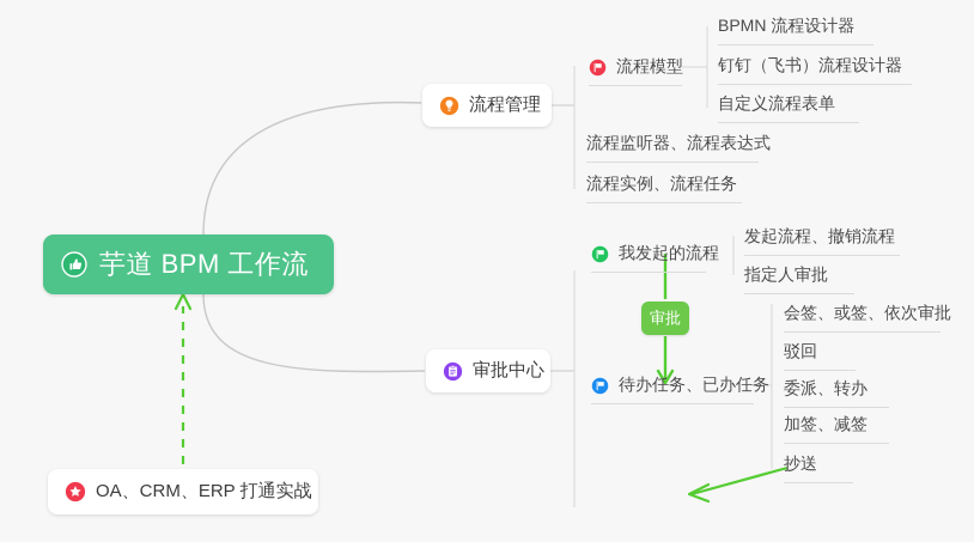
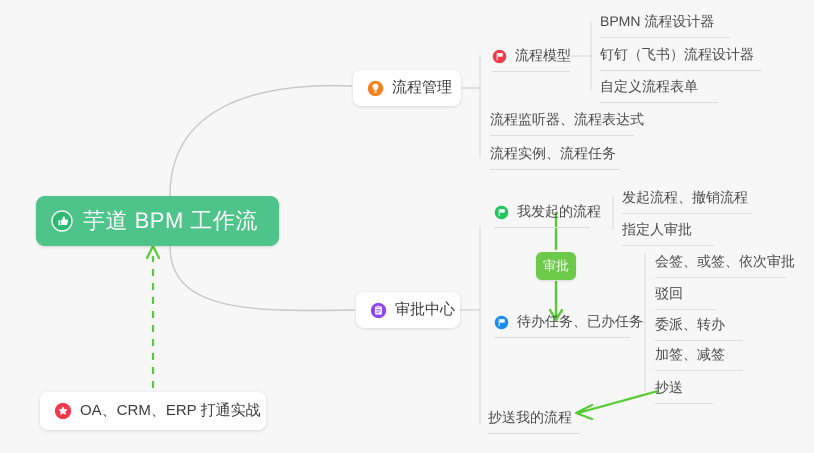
  芋道 BPM 工作流
  流程管理
  流程模型
  BPMN 流程设计器
  钉钉（飞书）流程设计器
  自定义流程表单
  流程监听器、流程表达式
  流程实例、流程任务
  审批中心
  我发起的流程
  发起流程、撤销流程
  指定人审批
  待办任务、已办任务
  会签、或签、依次审批
  驳回
  委派、转办
  加签、减签
  抄送
+ 抄送我的流程
  审批
  OA、CRM、ERP 打通实战
